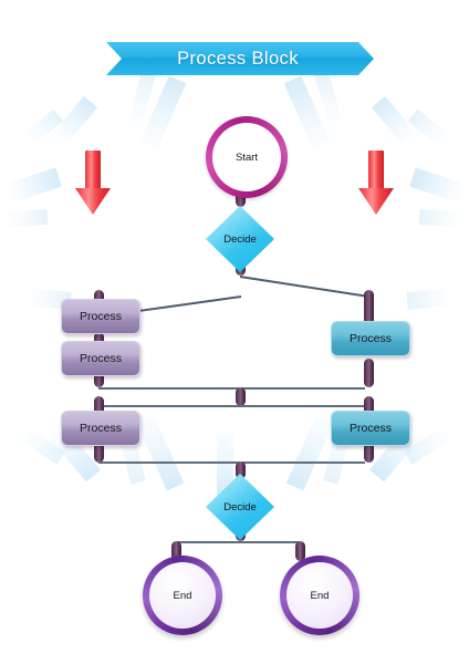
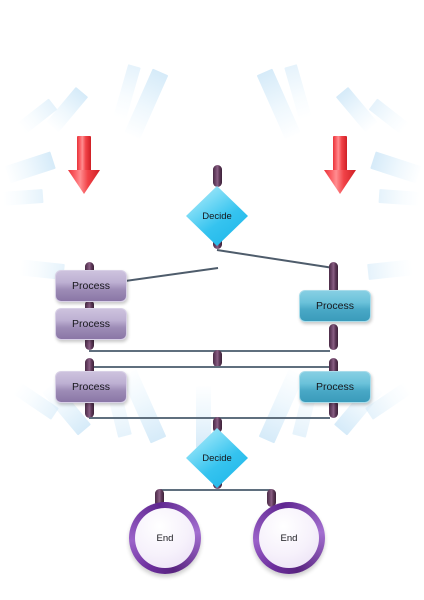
- Process Block
- Start
  Decide
  Process
  Process
  Process
  Process
  Process
  Decide
  End
  End
